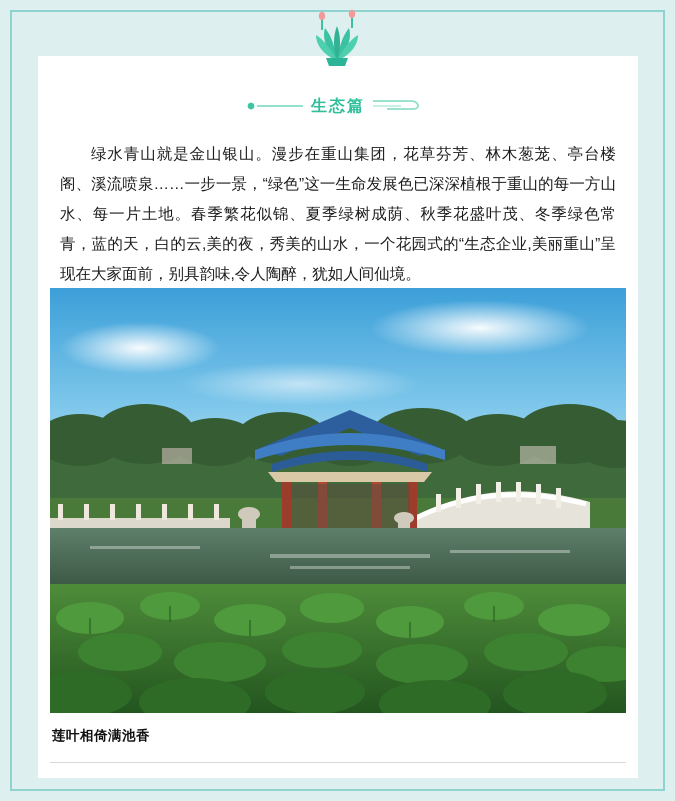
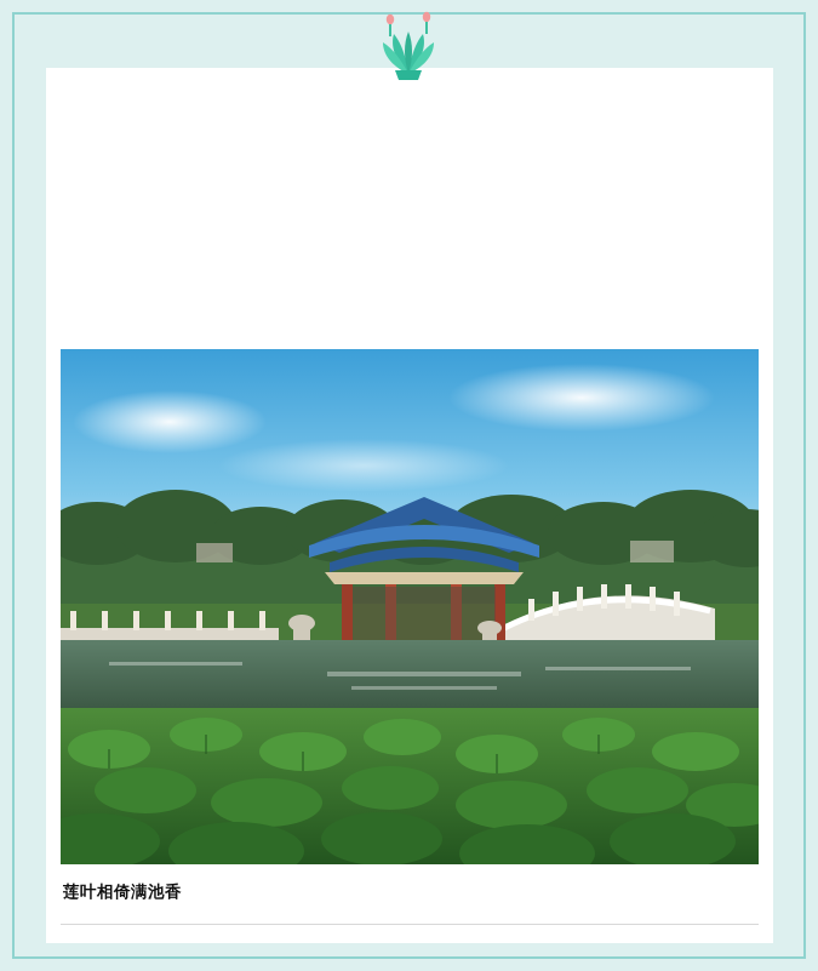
- 生态篇
- 绿水青山就是金山银山。漫步在重山集团，花草芬芳、林木葱茏、亭台楼阁、溪流喷泉……一步一景，“绿色”这一生命发展色已深深植根于重山的每一方山水、每一片土地。春季繁花似锦、夏季绿树成荫、秋季花盛叶茂、冬季绿色常青，蓝的天，白的云,美的夜，秀美的山水，一个花园式的“生态企业,美丽重山”呈现在大家面前，别具韵味,令人陶醉，犹如人间仙境。
  莲叶相倚满池香
